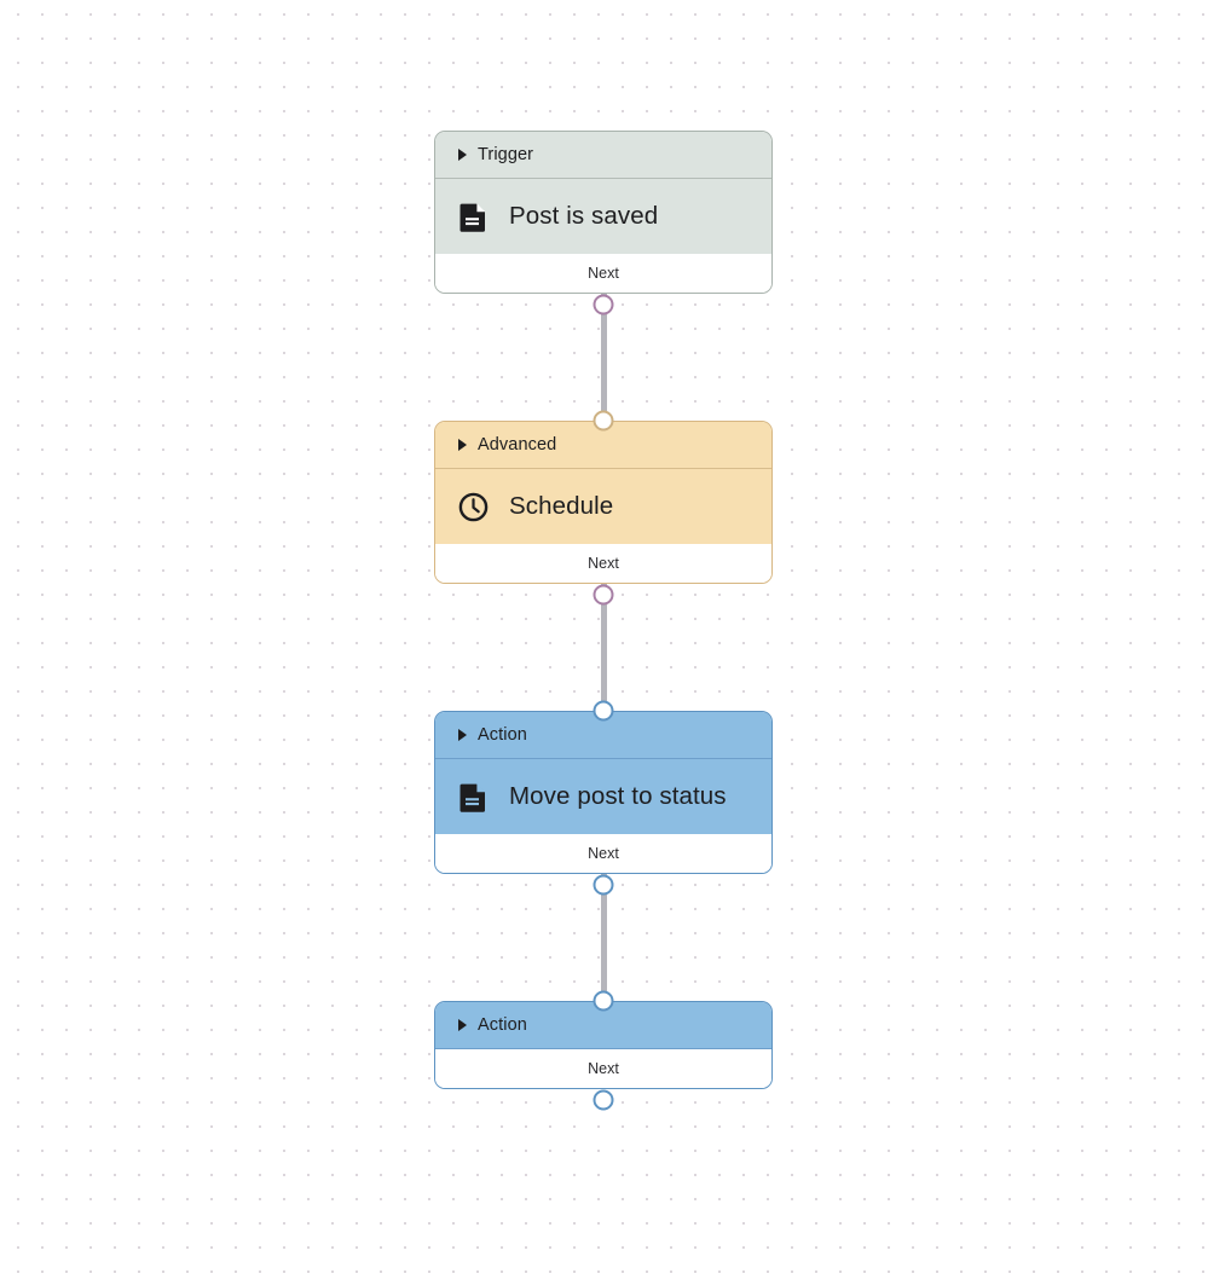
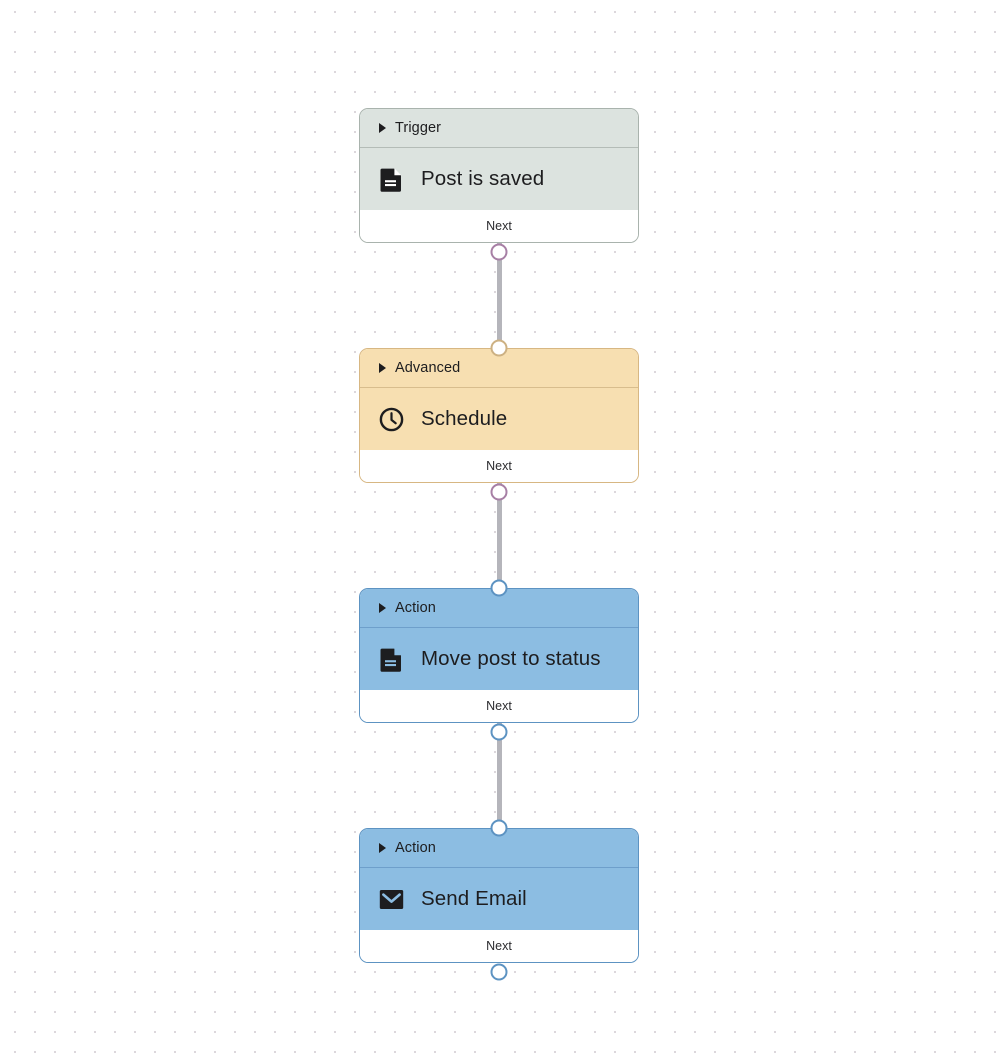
  Trigger
  Post is saved
  Next
  Advanced
  Schedule
  Next
  Action
  Move post to status
  Next
  Action
+ Send Email
  Next
